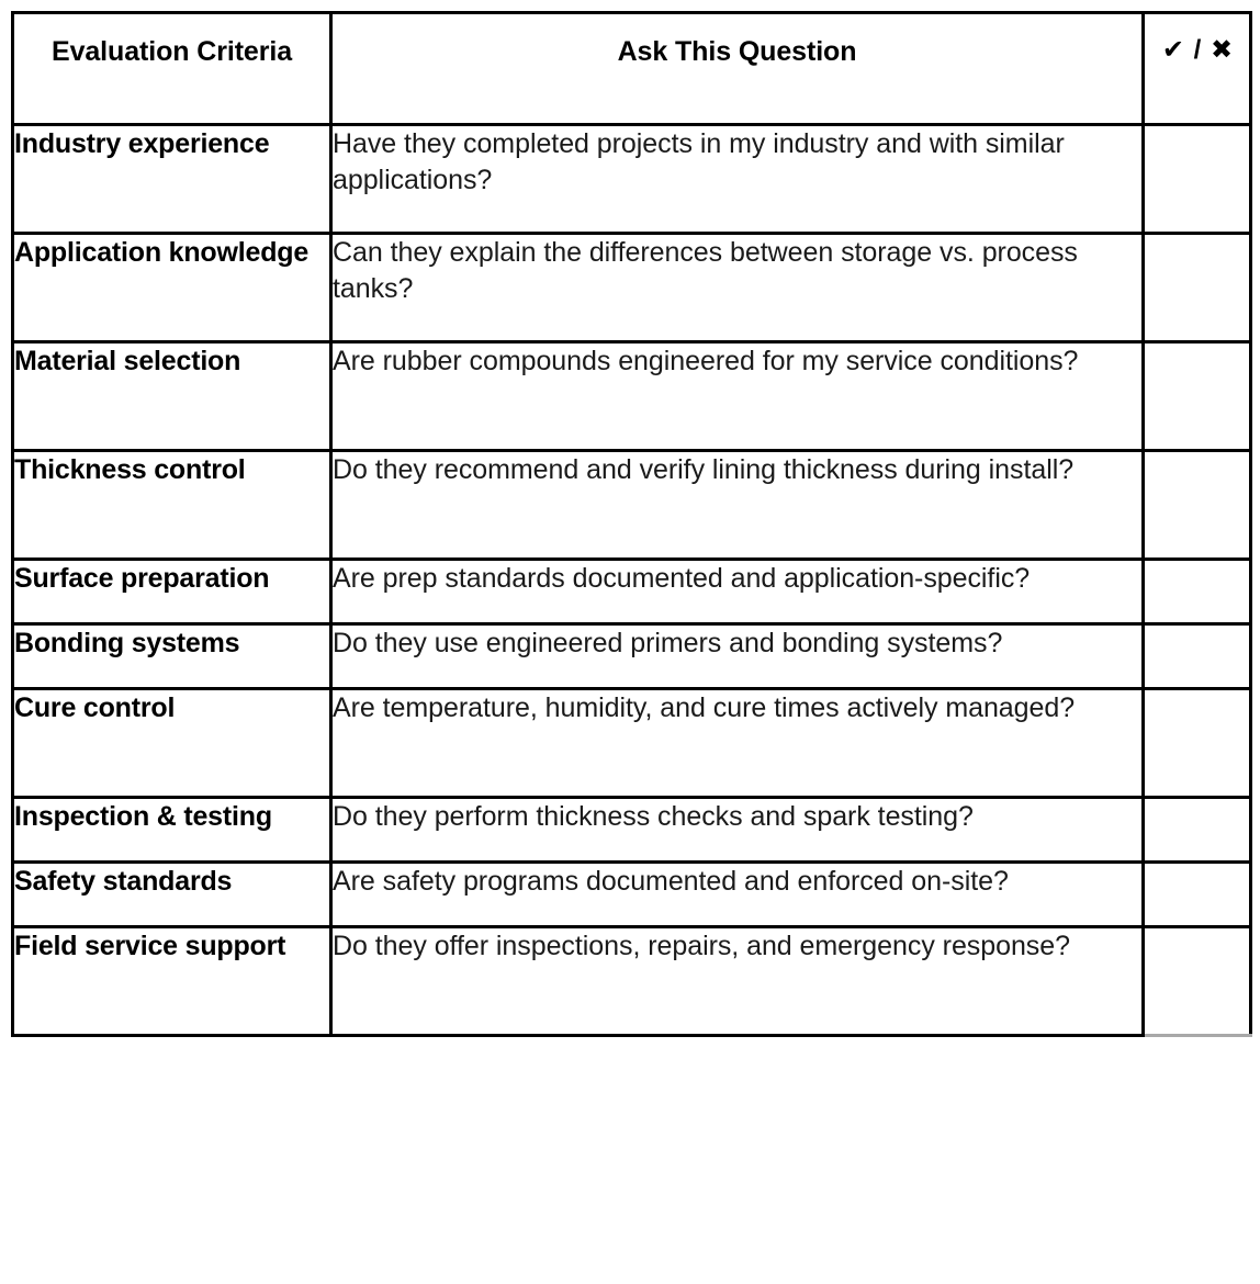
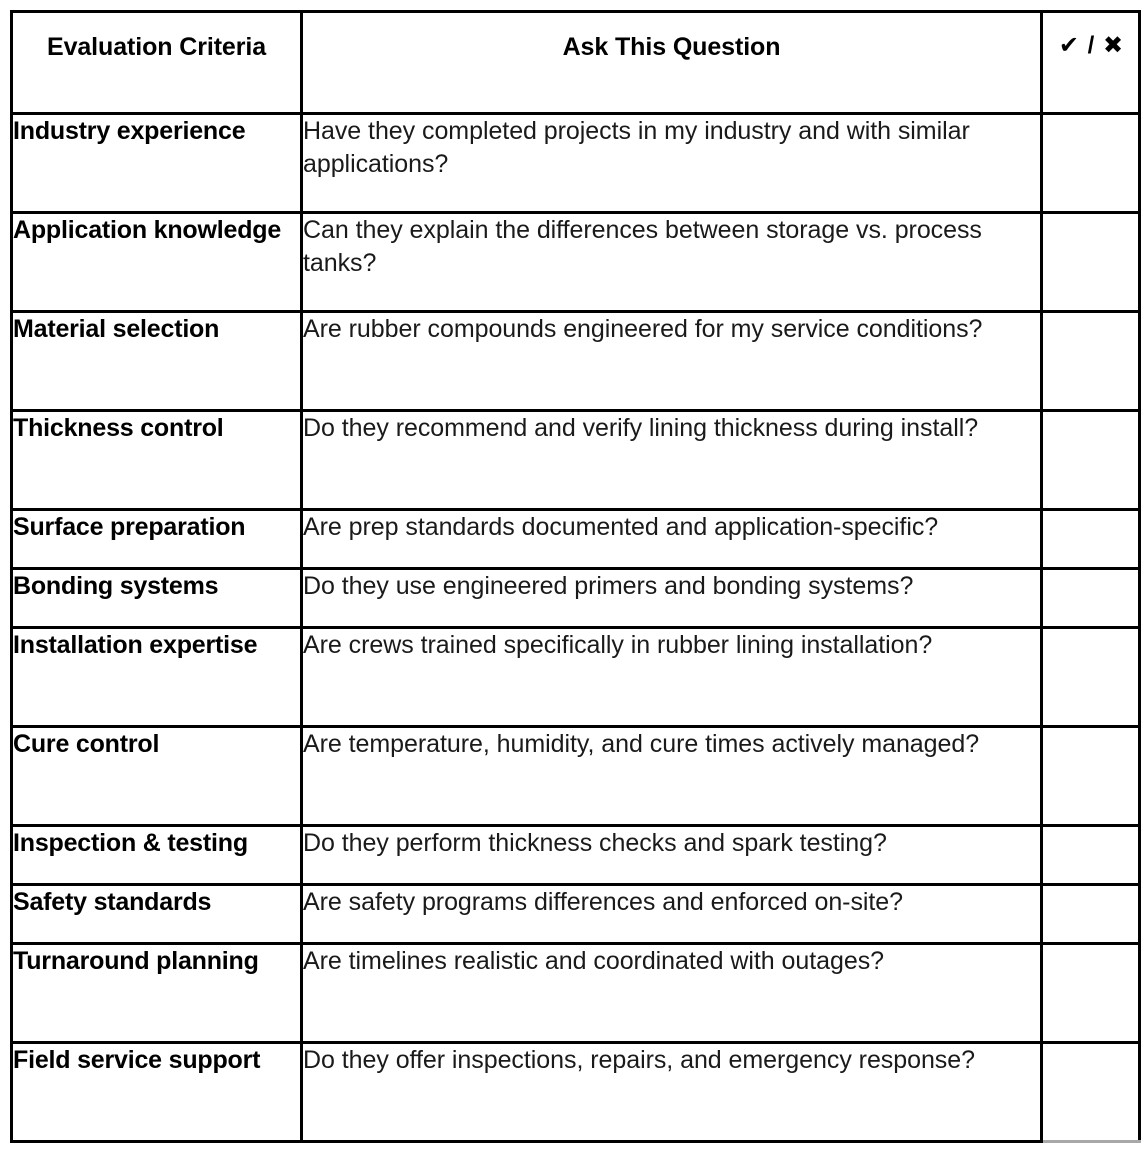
  Evaluation Criteria	Ask This Question	✔ / ✖
  Industry experience	Have they completed projects in my industry and with similar applications?
  Application knowledge	Can they explain the differences between storage vs. process tanks?
  Material selection	Are rubber compounds engineered for my service conditions?
  Thickness control	Do they recommend and verify lining thickness during install?
  Surface preparation	Are prep standards documented and application-specific?
  Bonding systems	Do they use engineered primers and bonding systems?
+ Installation expertise	Are crews trained specifically in rubber lining installation?
  Cure control	Are temperature, humidity, and cure times actively managed?
  Inspection & testing	Do they perform thickness checks and spark testing?
- Safety standards	Are safety programs documented and enforced on-site?
+ Safety standards	Are safety programs differences and enforced on-site?
+ Turnaround planning	Are timelines realistic and coordinated with outages?
  Field service support	Do they offer inspections, repairs, and emergency response?
